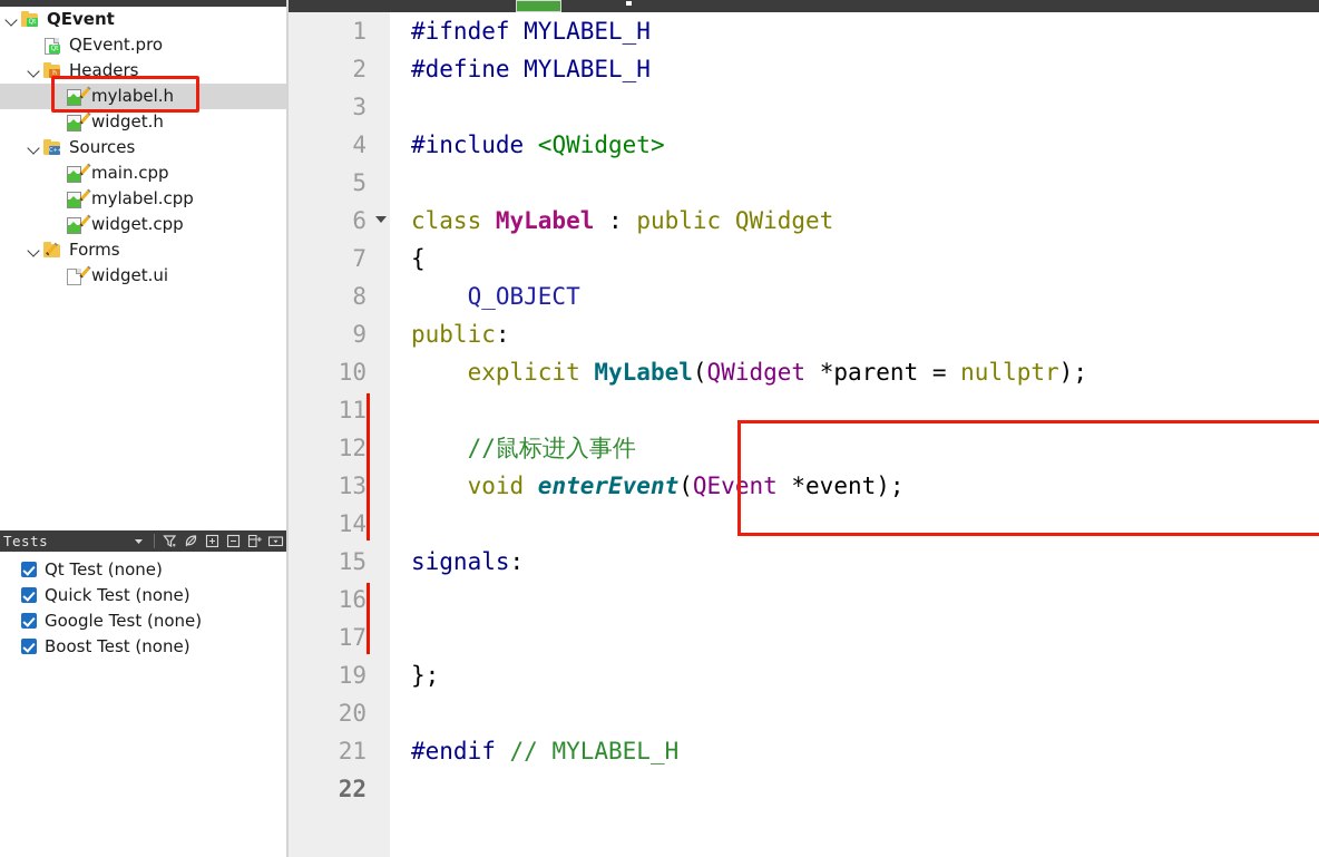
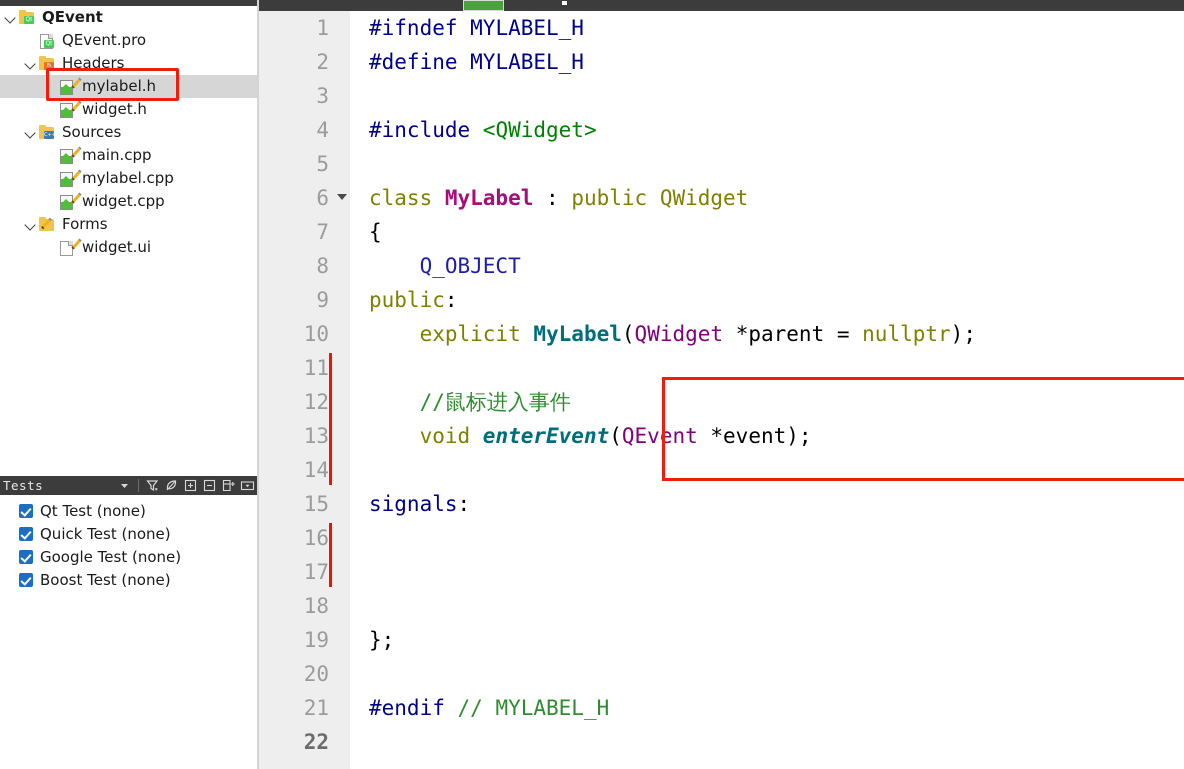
  QEvent
  QEvent.pro
  Headers
  mylabel.h
  widget.h
  Sources
  main.cpp
  mylabel.cpp
  widget.cpp
  Forms
  widget.ui
  Tests
  Qt Test (none)
  Quick Test (none)
  Google Test (none)
  Boost Test (none)
  1
  #ifndef MYLABEL_H
  2
  #define MYLABEL_H
  3
  4
  #include <QWidget>
  5
  6
  class MyLabel : public QWidget
  7
  {
  8
  Q_OBJECT
  9
  public:
  10
  explicit MyLabel(QWidget *parent = nullptr);
  11
  12
  //鼠标进入事件
  13
  void enterEvent(QEvent *event);
  14
  15
  signals:
  16
  17
+ 18
  19
  };
  20
  21
  #endif // MYLABEL_H
  22
